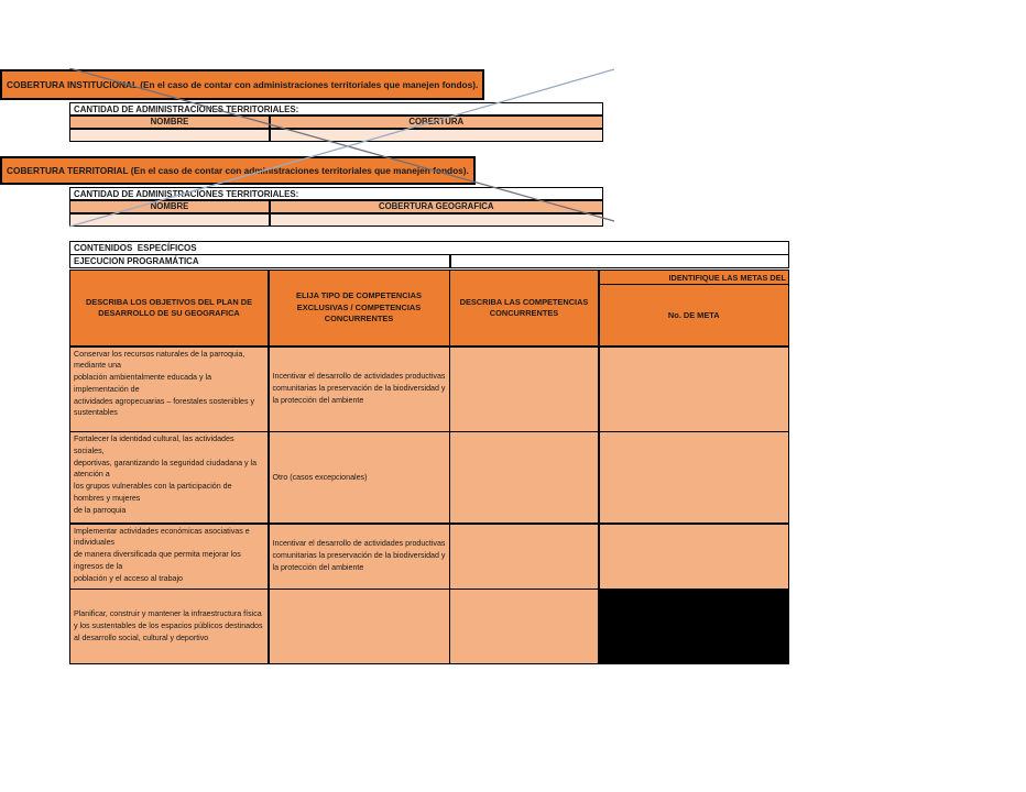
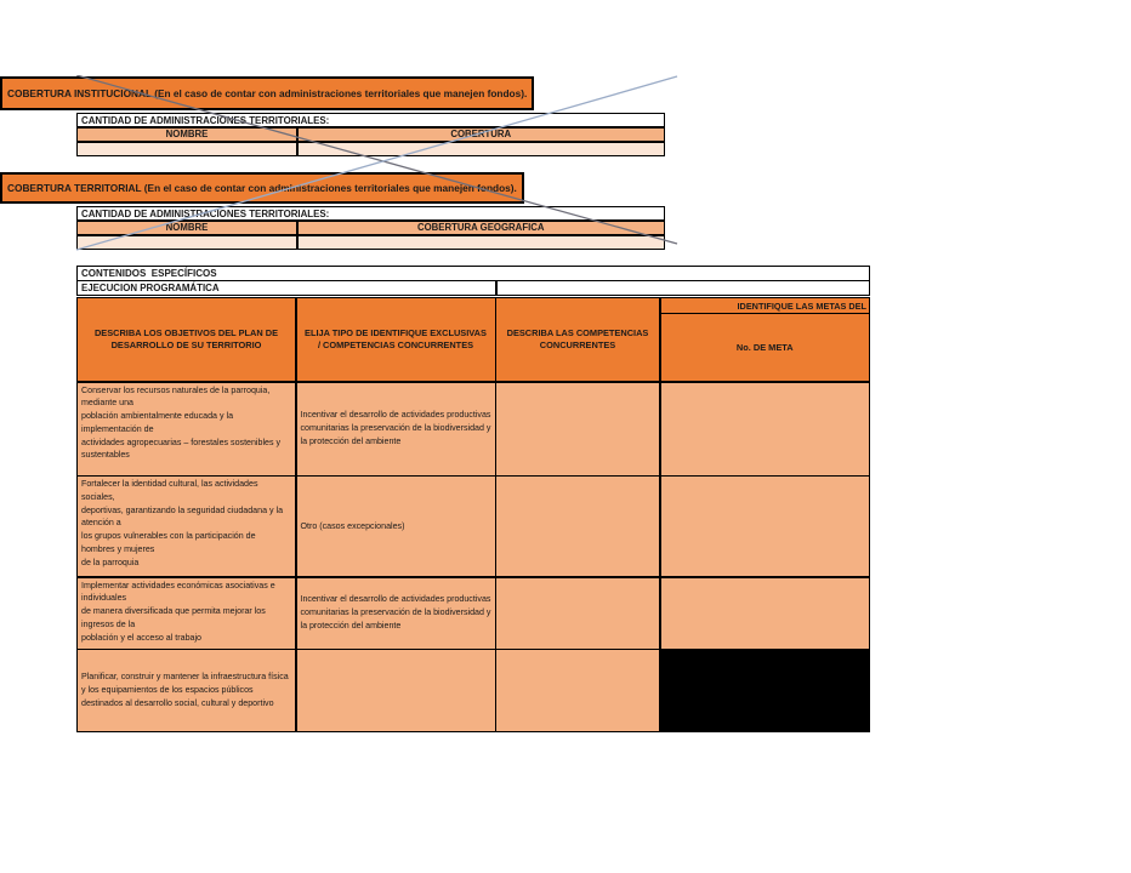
  COBERTURA INSTITUCIONL (En el caso de contar con administraciones territoriales que manejen fondos).
  CANTIDAD DE ADMINISTRACIONS TERRITORIALES:
  NOMBRE
  COBRTURA
  COBERTURA TERRITORIAL (En el caso de contar con admnistraciones territoriales que manejenondos).
  CANTIDAD DE ADMINISTRACIONES TERRITORIALES:
  NOMBRE
  COBERTURA GEOGRAFICA
  CONTENIDOS ESPECÍFICOS
  EJECUCION PROGRAMÁTICA
- DESCRIBA LOS OBJETIVOS DEL PLAN DE DESARROLLO DE SU GEOGRAFICA
+ DESCRIBA LOS OBJETIVOS DEL PLAN DE DESARROLLO DE SU TERRITORIO
- ELIJA TIPO DE COMPETENCIAS EXCLUSIVAS / COMPETENCIAS CONCURRENTES
+ ELIJA TIPO DE IDENTIFIQUE EXCLUSIVAS / COMPETENCIAS CONCURRENTES
  DESCRIBA LAS COMPETENCIAS CONCURRENTES
  IDENTIFIQUE LAS METAS DEL
  No. DE META
  Conservar los recursos naturales de la parroquia, mediante una
  población ambientalmente educada y la implementación de
  actividades agropecuarias – forestales sostenibles y sustentables
  Incentivar el desarrollo de actividades productivas comunitarias la preservación de la biodiversidad y la protección del ambiente
  Fortalecer la identidad cultural, las actividades sociales,
  deportivas, garantizando la seguridad ciudadana y la atención a
  los grupos vulnerables con la participación de hombres y mujeres
  de la parroquia
  Otro (casos excepcionales)
  Implementar actividades económicas asociativas e individuales
  de manera diversificada que permita mejorar los
  población y el acceso al trabajo
  Incentivar el desarrollo de actividades productivas comunitarias la preservación de la biodiversidad y la protección del ambiente
- Planificar, construir y mantener la infraestructura física y los sustentables de los espacios públicos destinados al desarrollo social, cultural y deportivo
+ Planificar, construir y mantener la infraestructura física y los equipamientos de los espacios públicos destinados al desarrollo social, cultural y deportivo
